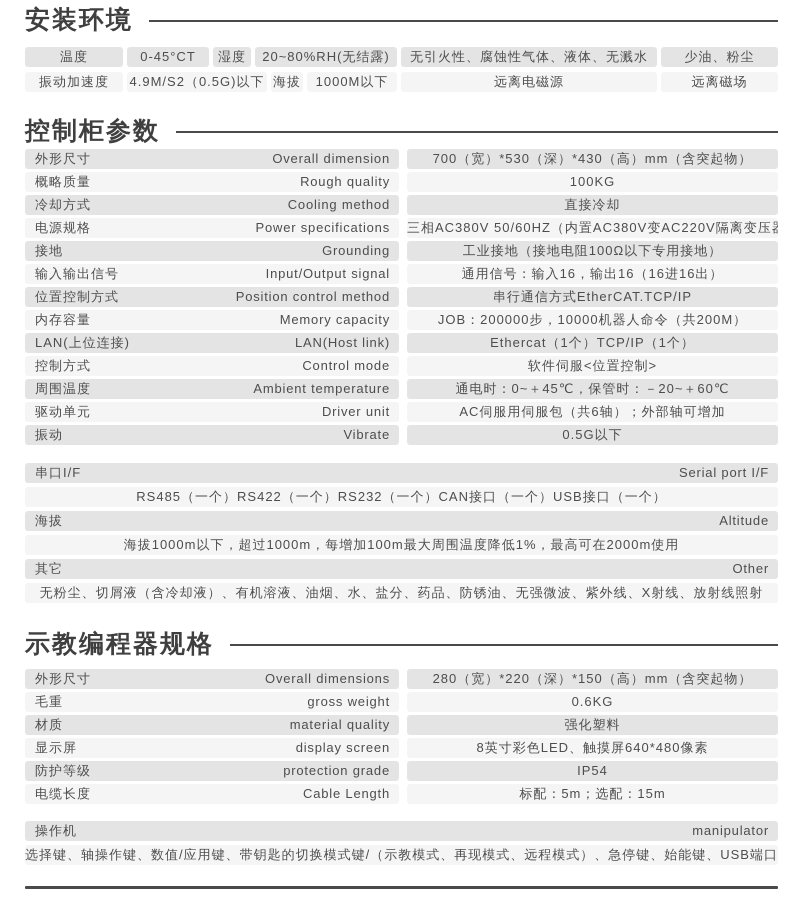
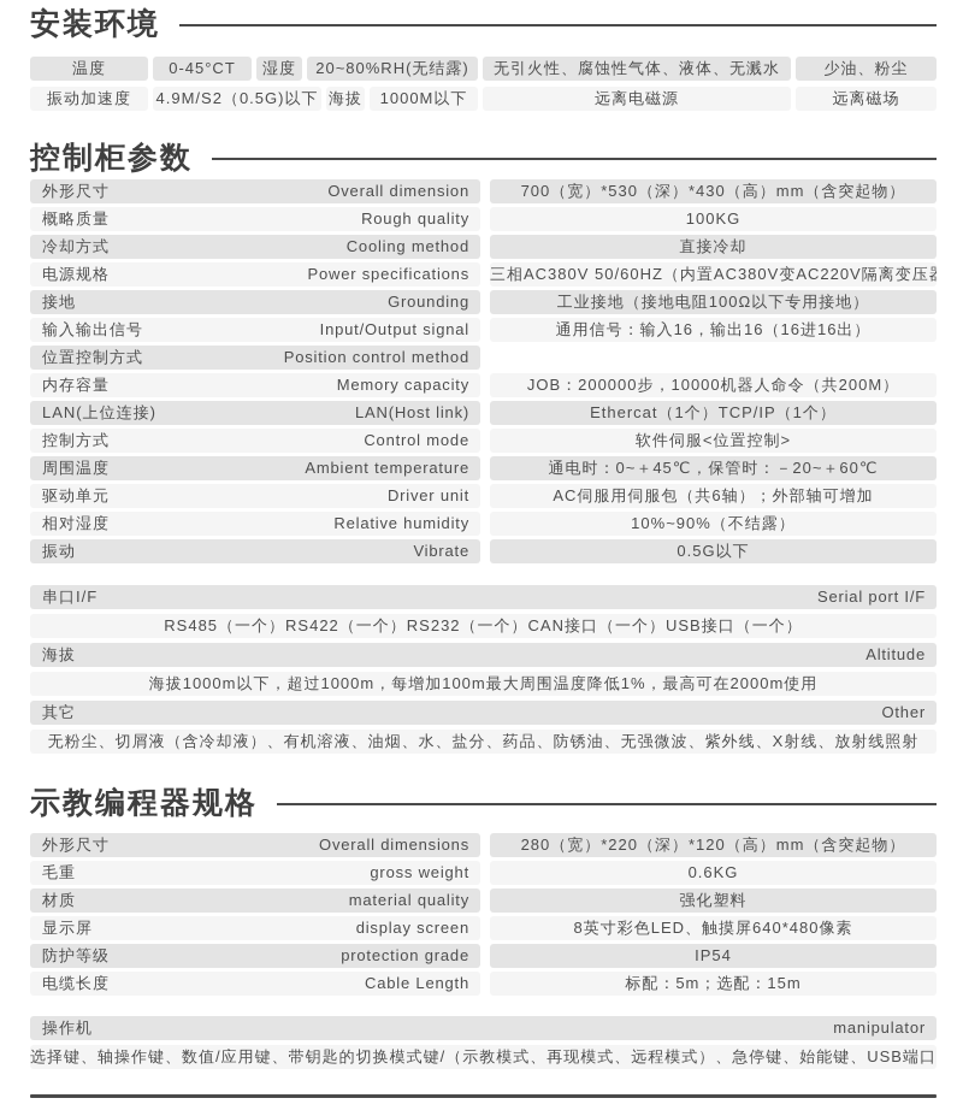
  安装环境
  温度
  0-45°CT
  湿度
  20~80%RH(无结露)
  无引火性、腐蚀性气体、液体、无溅水
  少油、粉尘
  振动加速度
  4.9M/S2（0.5G)以下
  海拔
  1000M以下
  远离电磁源
  远离磁场
  控制柜参数
  外形尺寸
  Overall dimension
  700（宽）*530（深）*430（高）mm（含突起物）
  概略质量
  Rough quality
  100KG
  冷却方式
  Cooling method
  直接冷却
  电源规格
  Power specifications
  三相AC380V 50/60HZ（内置AC380V变AC220V隔离变压
  接地
  Grounding
  工业接地（接地电阻100Ω以下专用接地）
  输入输出信号
  Input/Output signal
  通用信号：输入16，输出16（16进16出）
  位置控制方式
  Position control method
- 串行通信方式EtherCAT.TCP/IP
  内存容量
  Memory capacity
  JOB：200000步，10000机器人命令（共200M）
  LAN(上位连接)
  LAN(Host link)
  Ethercat（1个）TCP/IP（1个）
  控制方式
  Control mode
  软件伺服<位置控制>
  周围温度
  Ambient temperature
  通电时：0~＋45℃，保管时：－20~＋60℃
  驱动单元
  Driver unit
  AC伺服用伺服包（共6轴）；外部轴可增加
+ 相对湿度
+ Relative humidity
+ 10%~90%（不结露）
  振动
  Vibrate
  0.5G以下
  串口I/F
  Serial port I/F
  RS485（一个）RS422（一个）RS232（一个）CAN接口（一个）USB接口（一个）
  海拔
  Altitude
  海拔1000m以下，超过1000m，每增加100m最大周围温度降低1%，最高可在2000m使用
  其它
  Other
  无粉尘、切屑液（含冷却液）、有机溶液、油烟、水、盐分、药品、防锈油、无强微波、紫外线、X射线、放射线照射
  示教编程器规格
  外形尺寸
  Overall dimensions
- 280（宽）*220（深）*150（高）mm（含突起物）
+ 280（宽）*220（深）*120（高）mm（含突起物）
  毛重
  gross weight
  0.6KG
  材质
  material quality
  强化塑料
  显示屏
  display screen
  8英寸彩色LED、触摸屏640*480像素
  防护等级
  protection grade
  IP54
  电缆长度
  Cable Length
  标配：5m；选配：15m
  操作机
  manipulator
  选择键、轴操作键、数值/应用键、带钥匙的切换模式键/（示教模式、再现模式、远程模式）、急停键、始能键、USB端口
